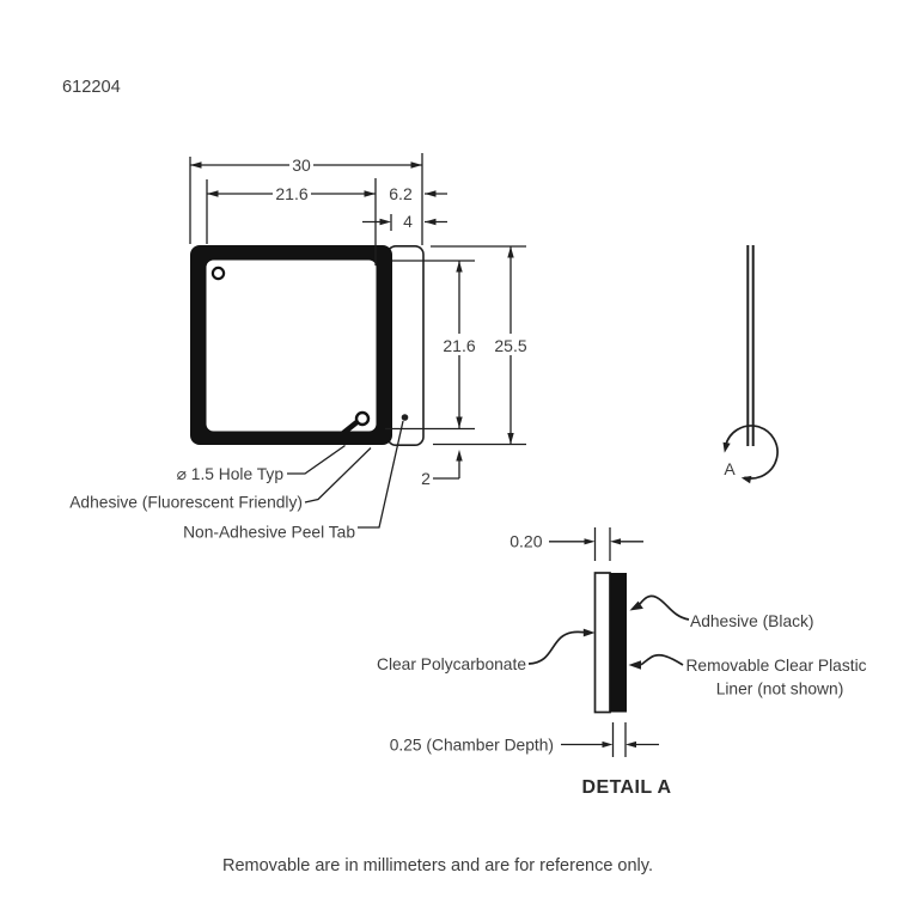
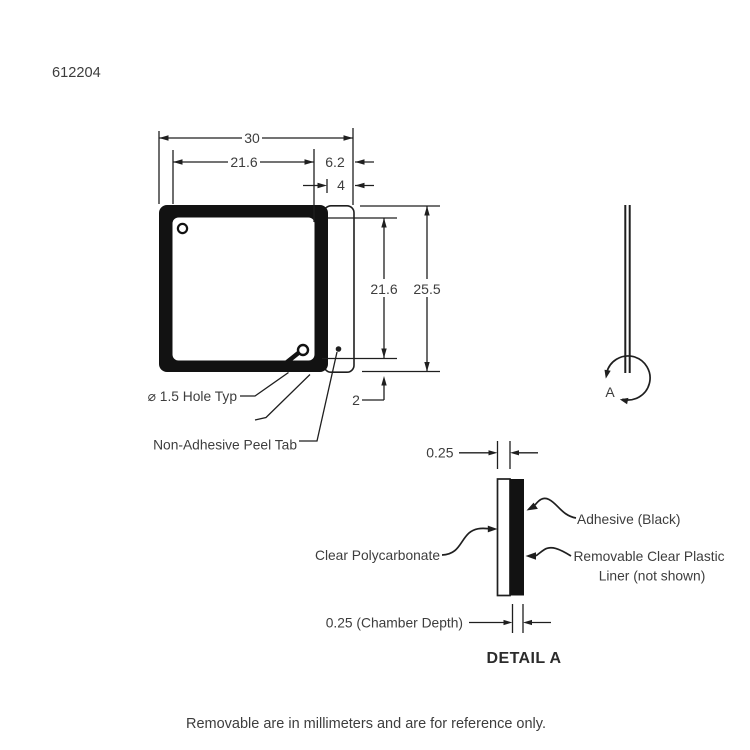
  30
  21.6
  6.2
  4
  21.6
  25.5
  2
  ⌀ 1.5 Hole Typ
- Adhesive (Fluorescent Friendly)
  Non-Adhesive Peel Tab
  A
- 0.20
+ 0.25
  0.25 (Chamber Depth)
  Adhesive (Black)
  Clear Polycarbonate
  Removable Clear Plastic
  Liner (not shown)
  DETAIL A
  612204
  Removable are in millimeters and are for reference only.
